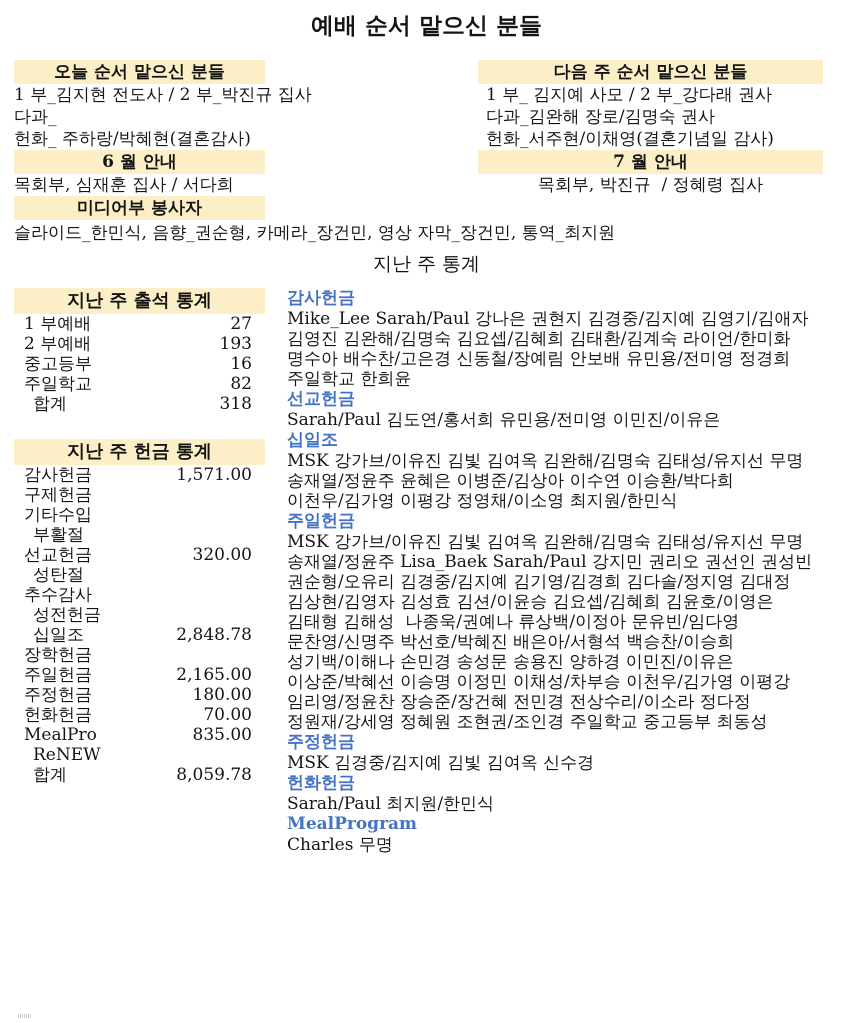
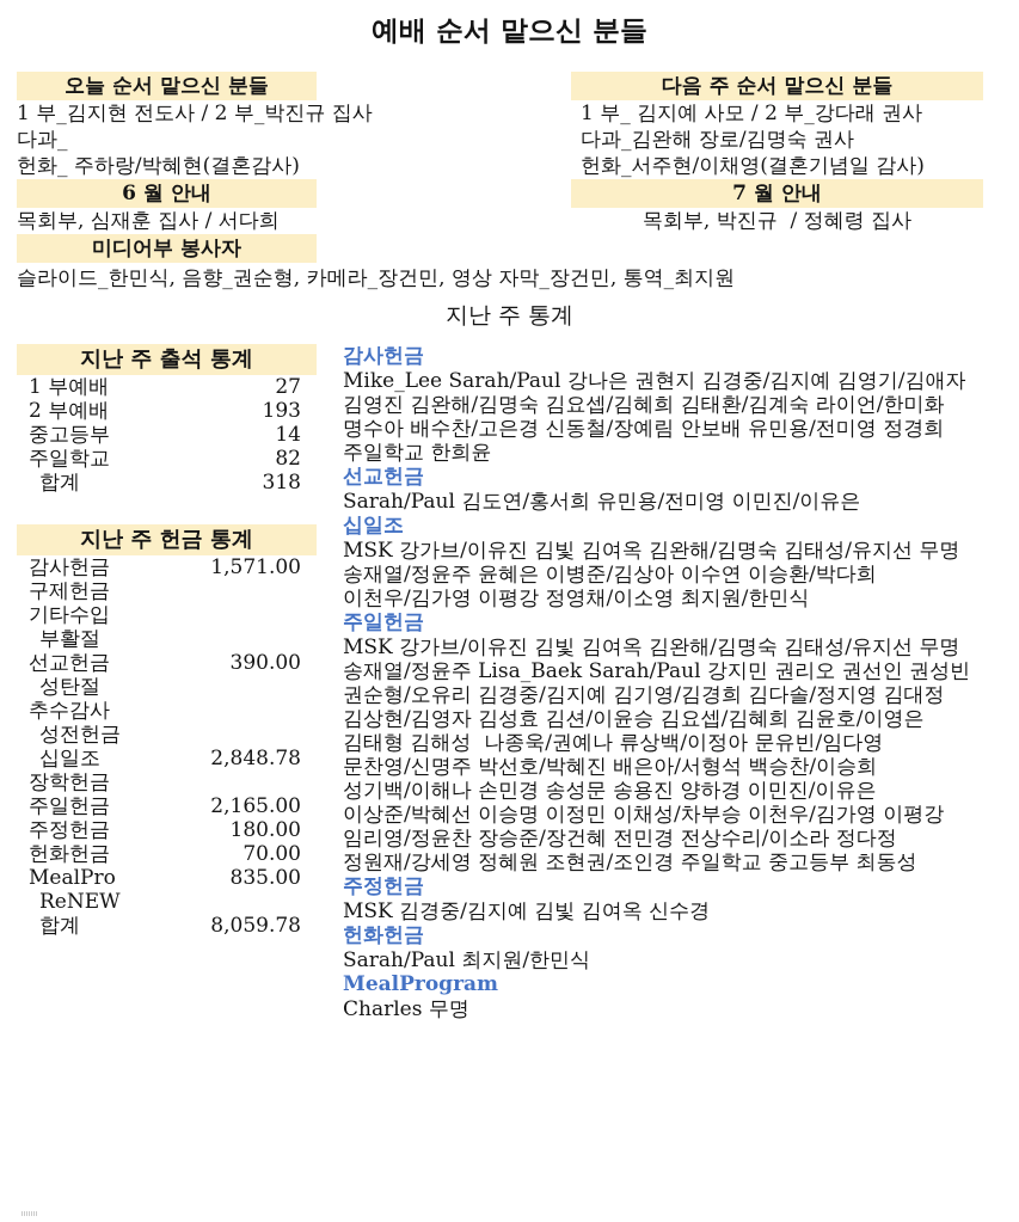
  예배 순서 맡으신 분들
  오늘 순서 맡으신 분들
  1 부_김지현 전도사 / 2 부_박진규 집사
  다과_
  헌화_ 주하랑/박혜현(결혼감사)
  6 월 안내
  목회부, 심재훈 집사 / 서다희
  미디어부 봉사자
  다음 주 순서 맡으신 분들
  1 부_ 김지예 사모 / 2 부_강다래 권사
  다과_김완해 장로/김명숙 권사
  헌화_서주현/이채영(결혼기념일 감사)
  7 월 안내
  목회부, 박진규 / 정혜령 집사
  슬라이드_한민식, 음향_권순형, 카메라_장건민, 영상 자막_장건민, 통역_최지원
  지난 주 통계
  지난 주 출석 통계
  1 부예배
  27
  2 부예배
  193
  중고등부
- 16
+ 14
  주일학교
  82
  합계
  318
  지난 주 헌금 통계
  감사헌금
  1,571.00
  구제헌금
  기타수입
  부활절
  선교헌금
- 320.00
+ 390.00
  성탄절
  추수감사
  성전헌금
  십일조
  2,848.78
  장학헌금
  주일헌금
  2,165.00
  주정헌금
  180.00
  헌화헌금
  70.00
  MealPro
  835.00
  ReNEW
  합계
  8,059.78
  감사헌금
  Mike_Lee Sarah/Paul 강나은 권현지 김경중/김지예 김영기/김애자
  김영진 김완해/김명숙 김요셉/김혜희 김태환/김계숙 라이언/한미화
  명수아 배수찬/고은경 신동철/장예림 안보배 유민용/전미영 정경희
  주일학교 한희윤
  선교헌금
  Sarah/Paul 김도연/홍서희 유민용/전미영 이민진/이유은
  십일조
  MSK 강가브/이유진 김빛 김여옥 김완해/김명숙 김태성/유지선 무명
  송재열/정윤주 윤혜은 이병준/김상아 이수연 이승환/박다희
  이천우/김가영 이평강 정영채/이소영 최지원/한민식
  주일헌금
  MSK 강가브/이유진 김빛 김여옥 김완해/김명숙 김태성/유지선 무명
  송재열/정윤주 Lisa_Baek Sarah/Paul 강지민 권리오 권선인 권성빈
  권순형/오유리 김경중/김지예 김기영/김경희 김다솔/정지영 김대정
  김상현/김영자 김성효 김션/이윤승 김요셉/김혜희 김윤호/이영은
  김태형 김해성 나종욱/권예나 류상백/이정아 문유빈/임다영
  문찬영/신명주 박선호/박혜진 배은아/서형석 백승찬/이승희
  성기백/이해나 손민경 송성문 송용진 양하경 이민진/이유은
  이상준/박혜선 이승명 이정민 이채성/차부승 이천우/김가영 이평강
  임리영/정윤찬 장승준/장건혜 전민경 전상수리/이소라 정다정
  정원재/강세영 정혜원 조현권/조인경 주일학교 중고등부 최동성
  주정헌금
  MSK 김경중/김지예 김빛 김여옥 신수경
  헌화헌금
  Sarah/Paul 최지원/한민식
  MealProgram
  Charles 무명
